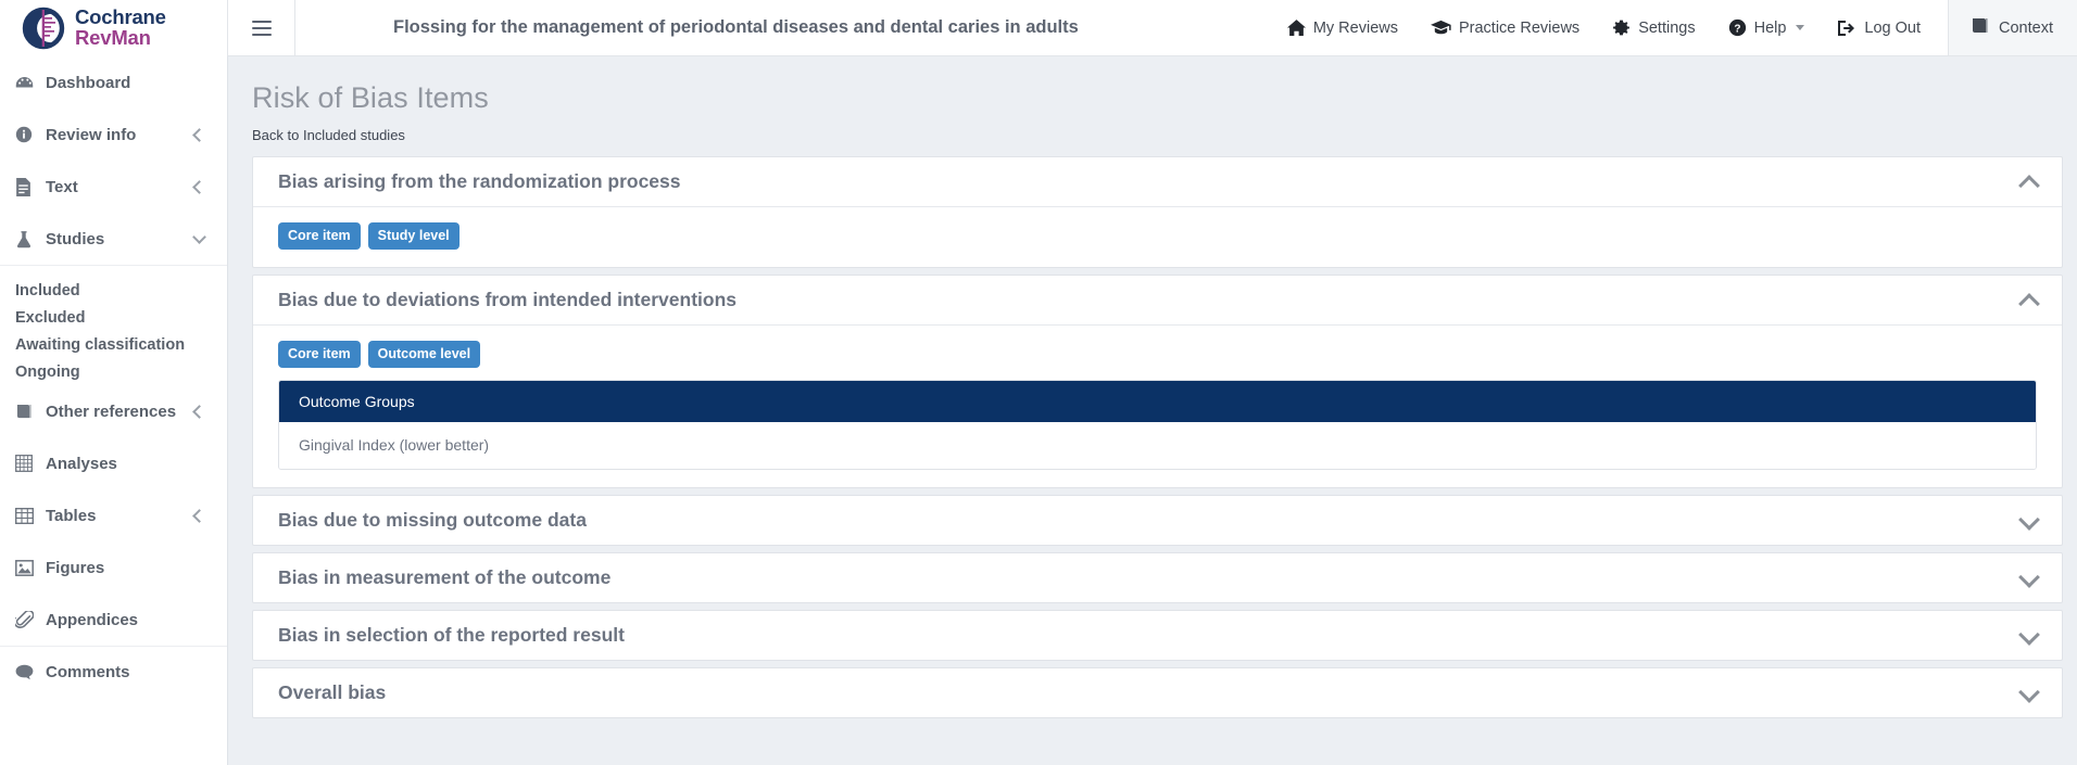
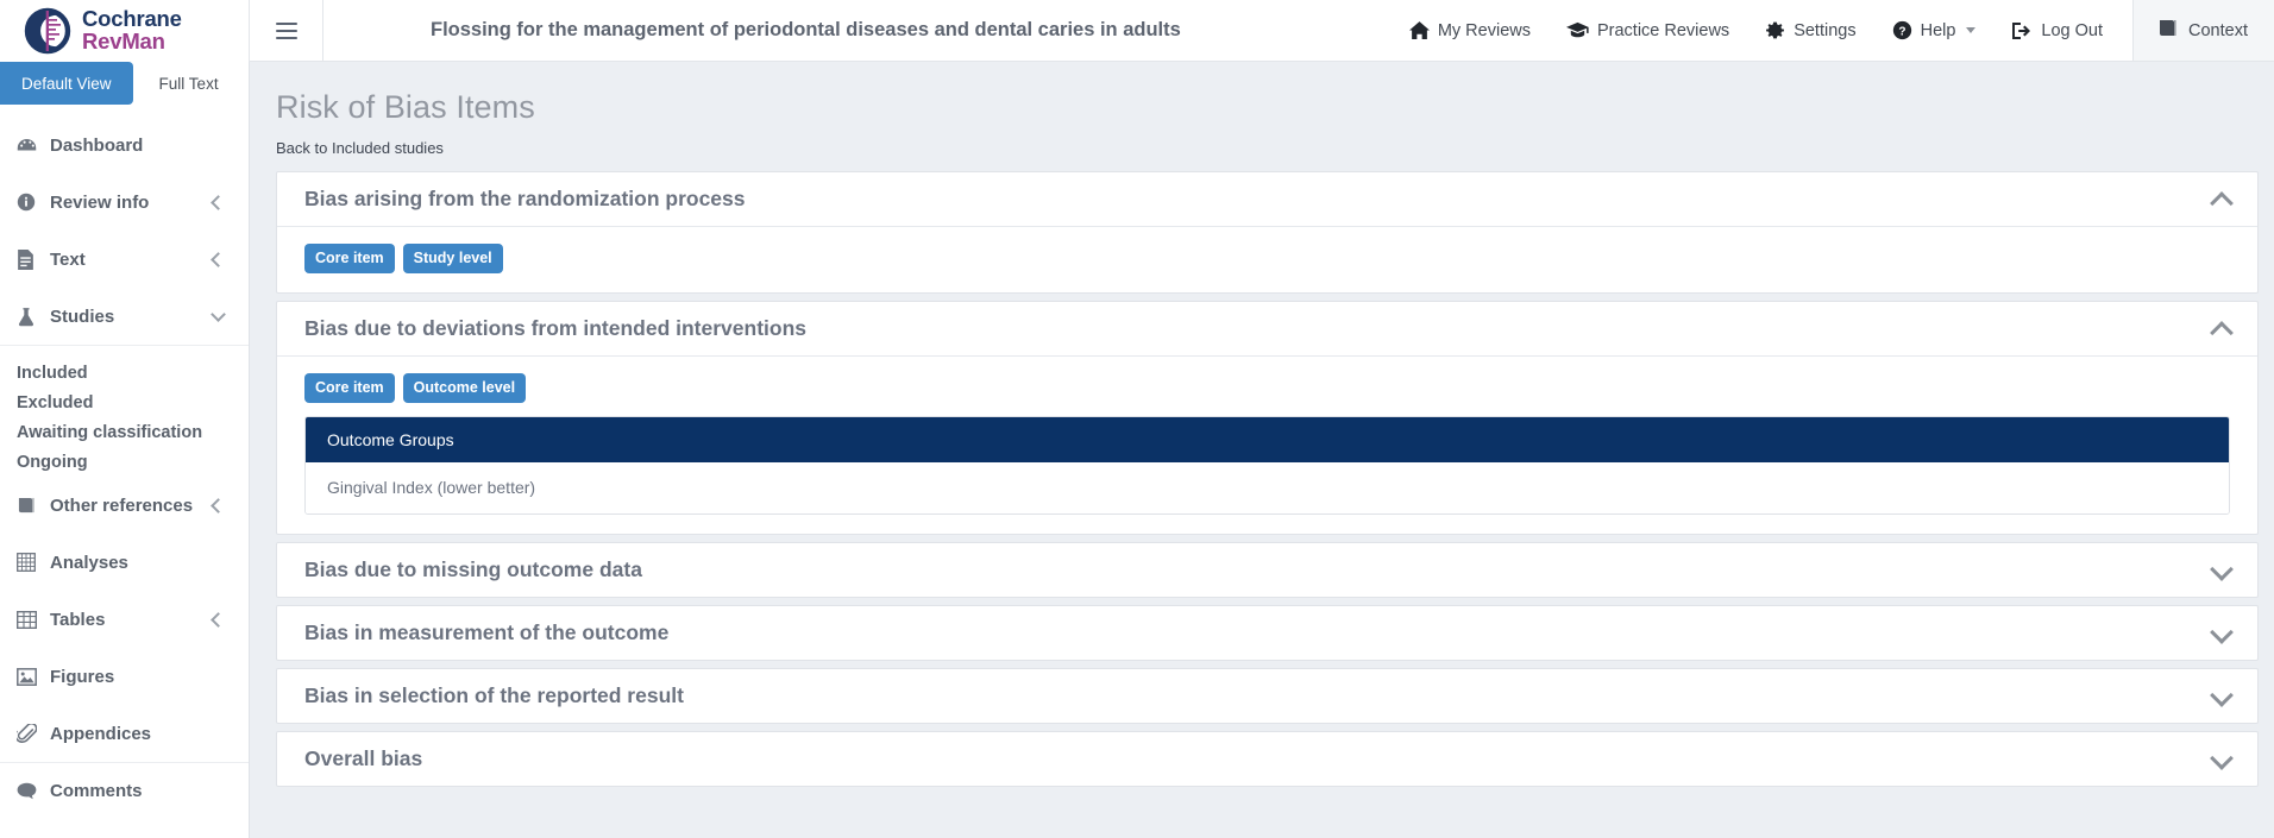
  Cochrane
  RevMan
  Flossing for the management of periodontal diseases and dental caries in adults
  My Reviews
  Practice Reviews
  Settings
  ?
  Help
  Log Out
  Context
+ Default View
+ Full Text
  Dashboard
  Review info
  Text
  Studies
  Included
  Excluded
  Awaiting classification
  Ongoing
  Other references
  Analyses
  Tables
  Figures
  Appendices
  Comments
  Risk of Bias Items
  Back to Included studies
  Bias arising from the randomization process
  Core item
  Study level
  Bias due to deviations from intended interventions
  Core item
  Outcome level
  Outcome Groups
  Gingival Index (lower better)
  Bias due to missing outcome data
  Bias in measurement of the outcome
  Bias in selection of the reported result
  Overall bias
